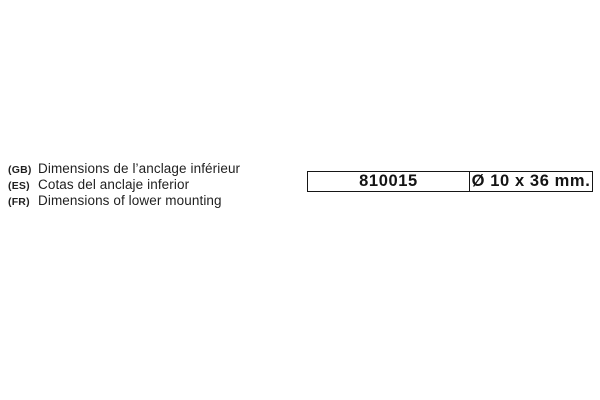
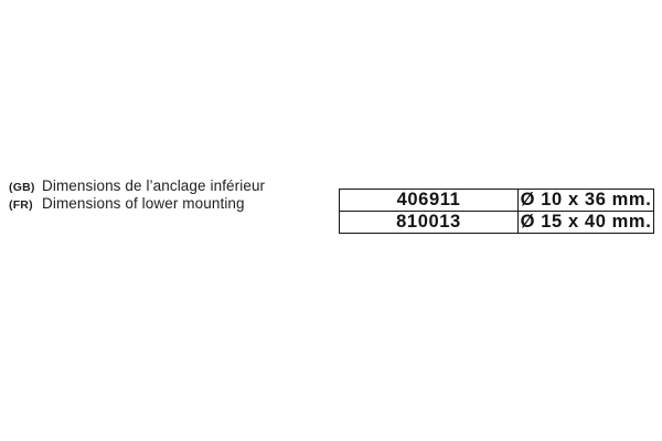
  (GB)
  Dimensions de l’anclage inférieur
- (ES)
- Cotas del anclaje inferior
  (FR)
  Dimensions of lower mounting
- 810015	Ø 10 x 36 mm.
+ 406911	Ø 10 x 36 mm.
+ 810013	Ø 15 x 40 mm.
